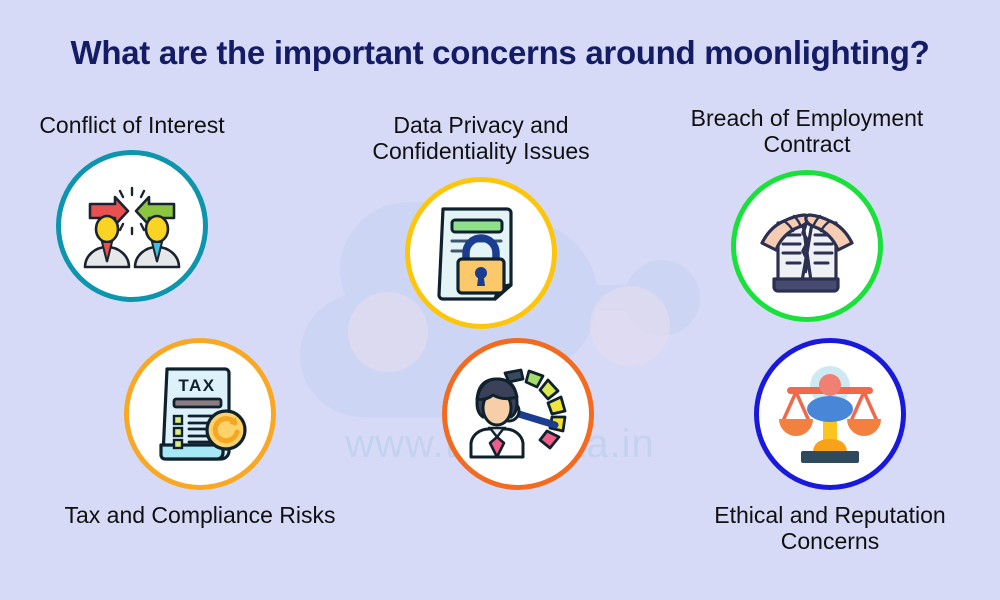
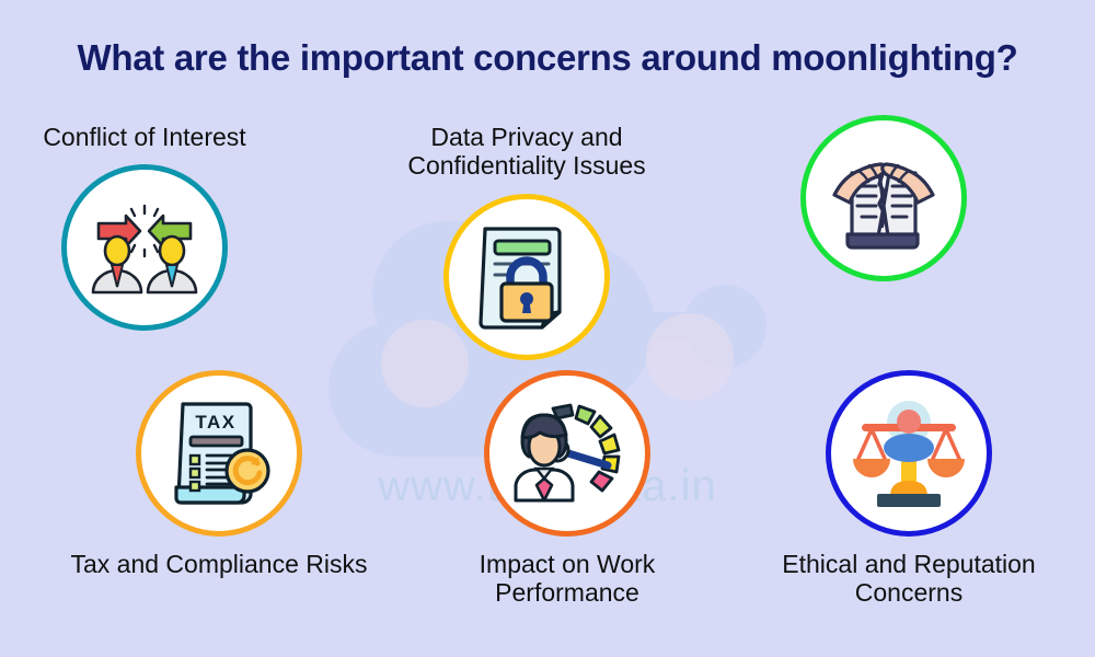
  What are the important concerns around moonlighting?
  Conflict of Interest
  Data Privacy and
  Confidentiality Issues
- Breach of Employment
- Contract
  TAX
  Tax and Compliance Risks
+ Impact on Work
+ Performance
  Ethical and Reputation
  Concerns
